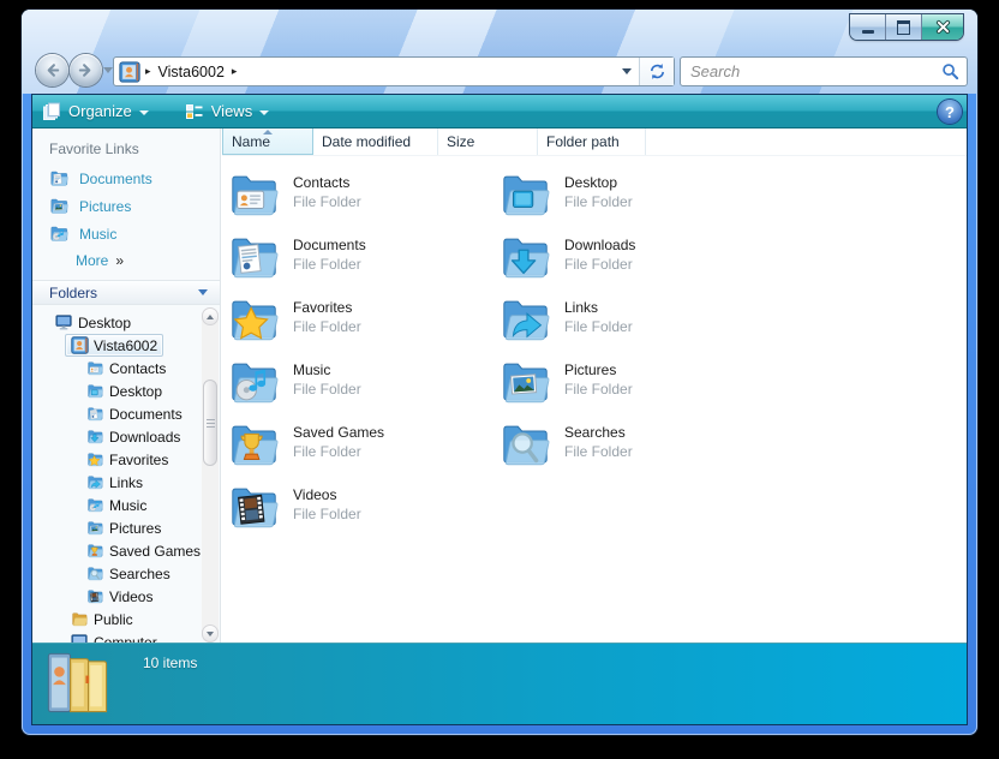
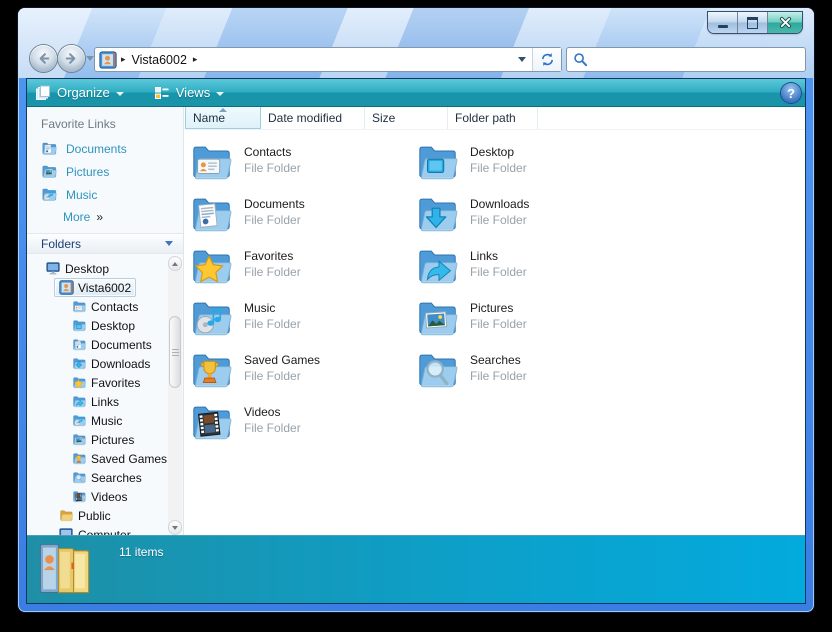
  ▸
  Vista6002
  ▸
- Search
  Organize
  Views
  ?
  Favorite Links
  Documents
  Pictures
  Music
  More
  »
  Folders
  Desktop
  Vista6002
  Contacts
  Desktop
  Documents
  Downloads
  Favorites
  Links
  Music
  Pictures
  Saved Games
  Searches
  Videos
  Public
  Name
  Date modified
  Size
  Folder path
  Contacts
  File Folder
  Desktop
  File Folder
  Documents
  File Folder
  Downloads
  File Folder
  Favorites
  File Folder
  Links
  File Folder
  Music
  File Folder
  Pictures
  File Folder
  Saved Games
  File Folder
  Searches
  File Folder
  Videos
  File Folder
- 10 items
+ 11 items
